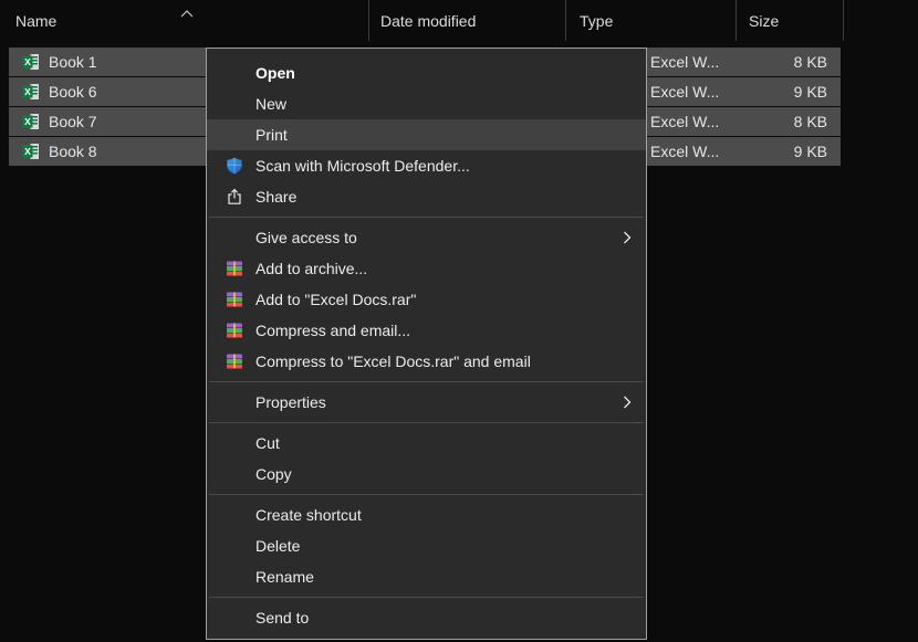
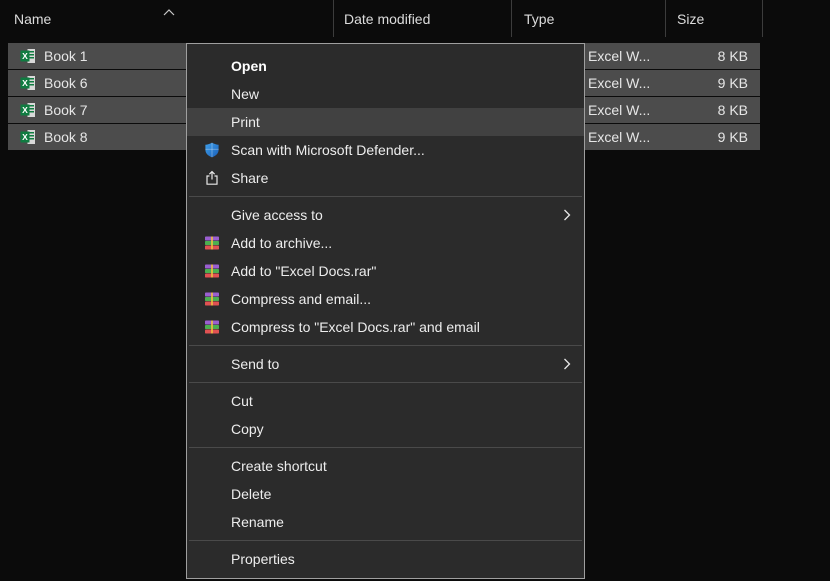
  Name
  Date modified
  Type
  Size
  X
  Book 1
  Excel W...
  8 KB
  X
  Book 6
  Excel W...
  9 KB
  X
  Book 7
  Excel W...
  8 KB
  X
  Book 8
  Excel W...
  9 KB
  Open
  New
  Print
  Scan with Microsoft Defender...
  Share
  Give access to
  Add to archive...
  Add to "Excel Docs.rar"
  Compress and email...
  Compress to "Excel Docs.rar" and email
- Properties
+ Send to
  Cut
  Copy
  Create shortcut
  Delete
  Rename
- Send to
+ Properties
